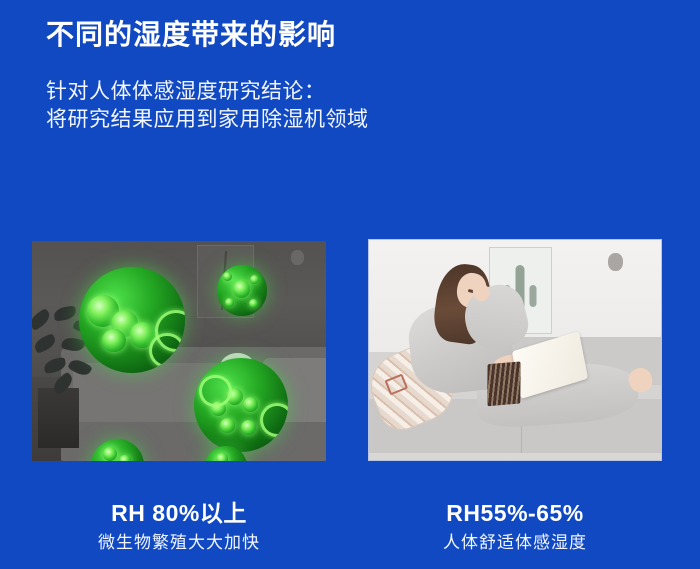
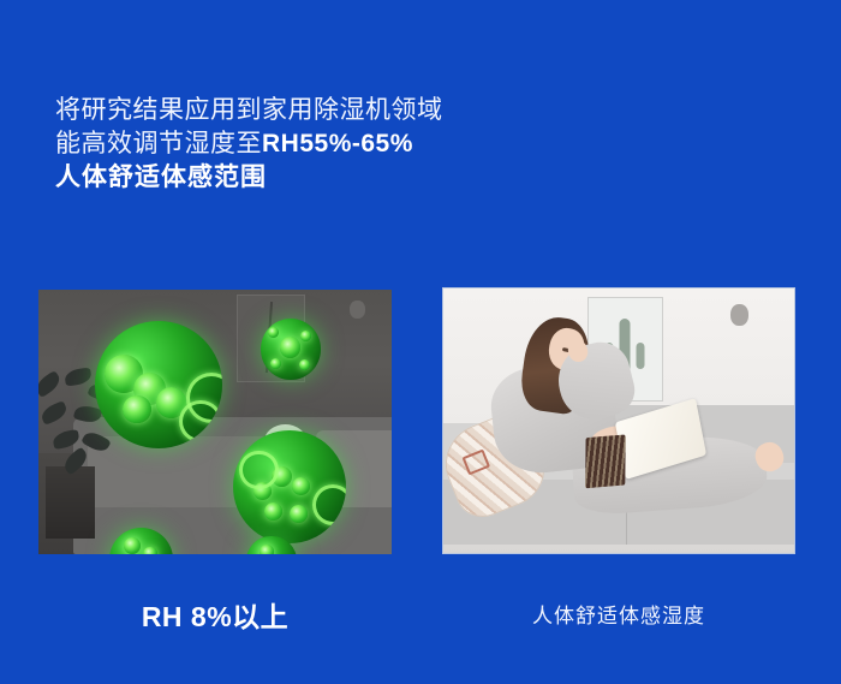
- 不同的湿度带来的影响
- 针对人体体感湿度研究结论：
  将研究结果应用到家用除湿机领域
+ 能高效调节湿度至RH55%-65%
+ 人体舒适体感范围
- RH 80%以上
+ RH 8%以上
- 微生物繁殖大大加快
- RH55%-65%
  人体舒适体感湿度
